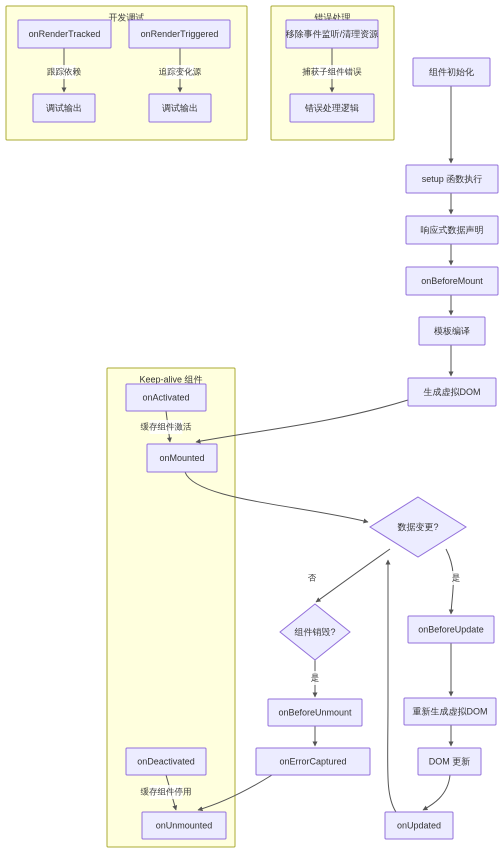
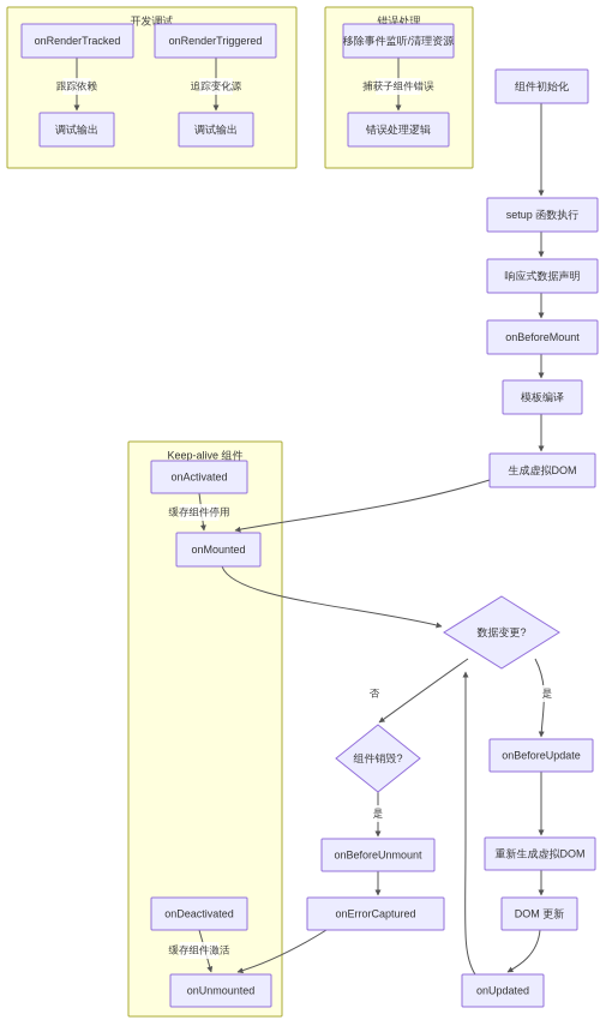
  开发调试
  错误处理
  Keep-alive 组件
  onRenderTracked
  onRenderTriggered
  调试输出
  调试输出
  移除事件监听/清理资源
  错误处理逻辑
  组件初始化
  setup 函数执行
  响应式数据声明
  onBeforeMount
  模板编译
  生成虚拟DOM
  onActivated
  onMounted
  数据变更?
  组件销毁?
  onBeforeUpdate
  onBeforeUnmount
  重新生成虚拟DOM
  onDeactivated
  onErrorCaptured
  DOM 更新
  onUnmounted
  onUpdated
  跟踪依赖
  追踪变化源
  捕获子组件错误
- 缓存组件激活
+ 缓存组件停用
  否
  是
  是
- 缓存组件停用
+ 缓存组件激活
